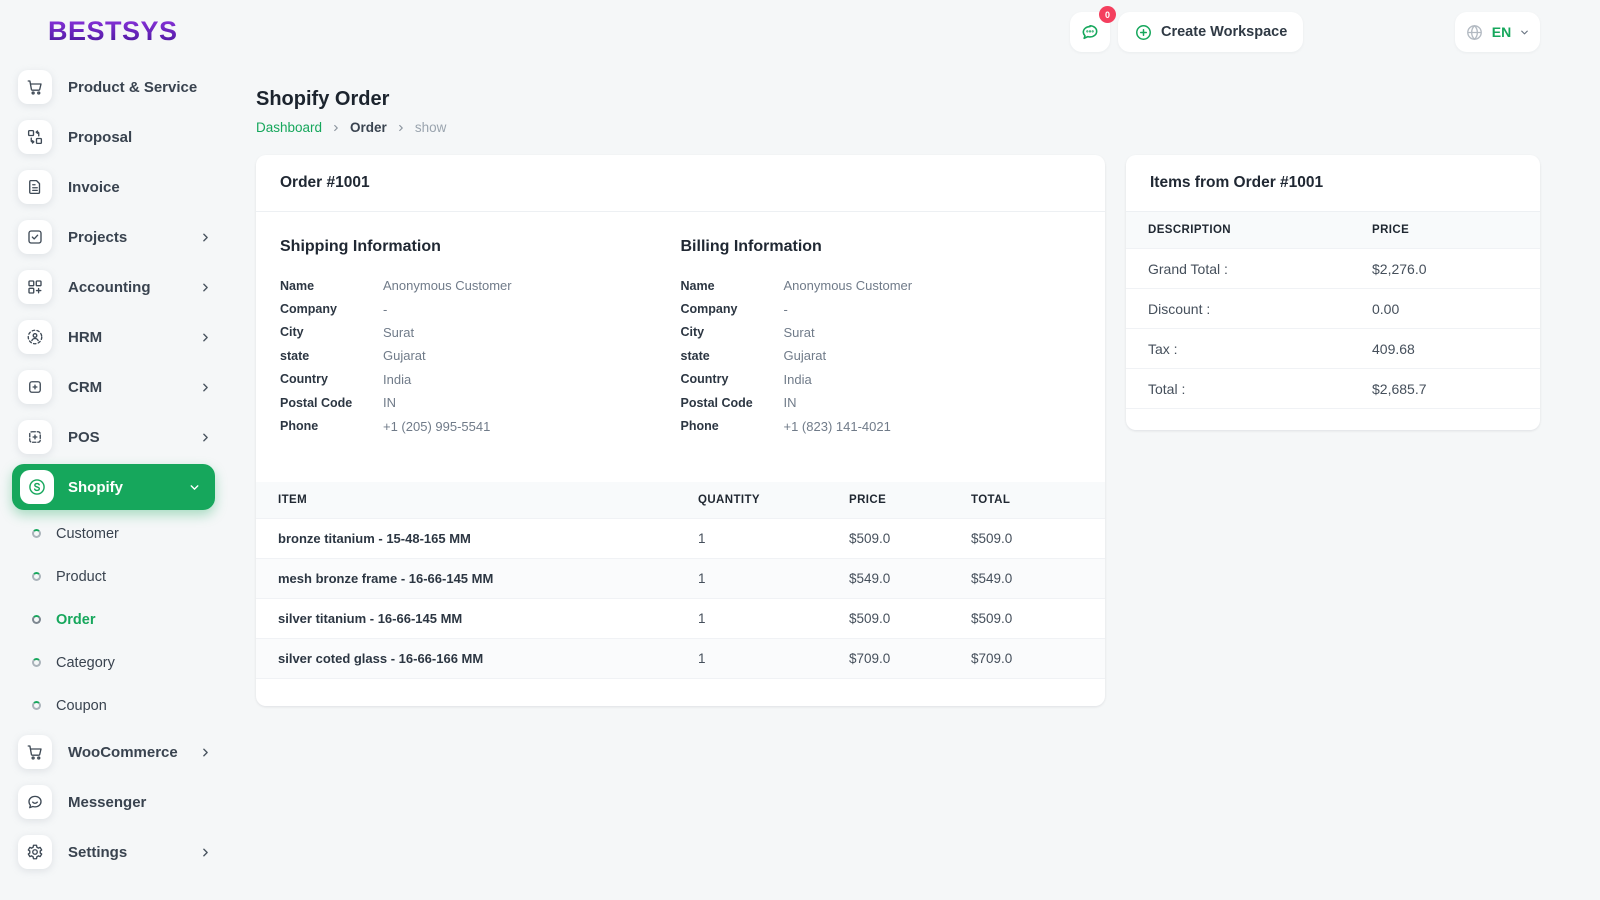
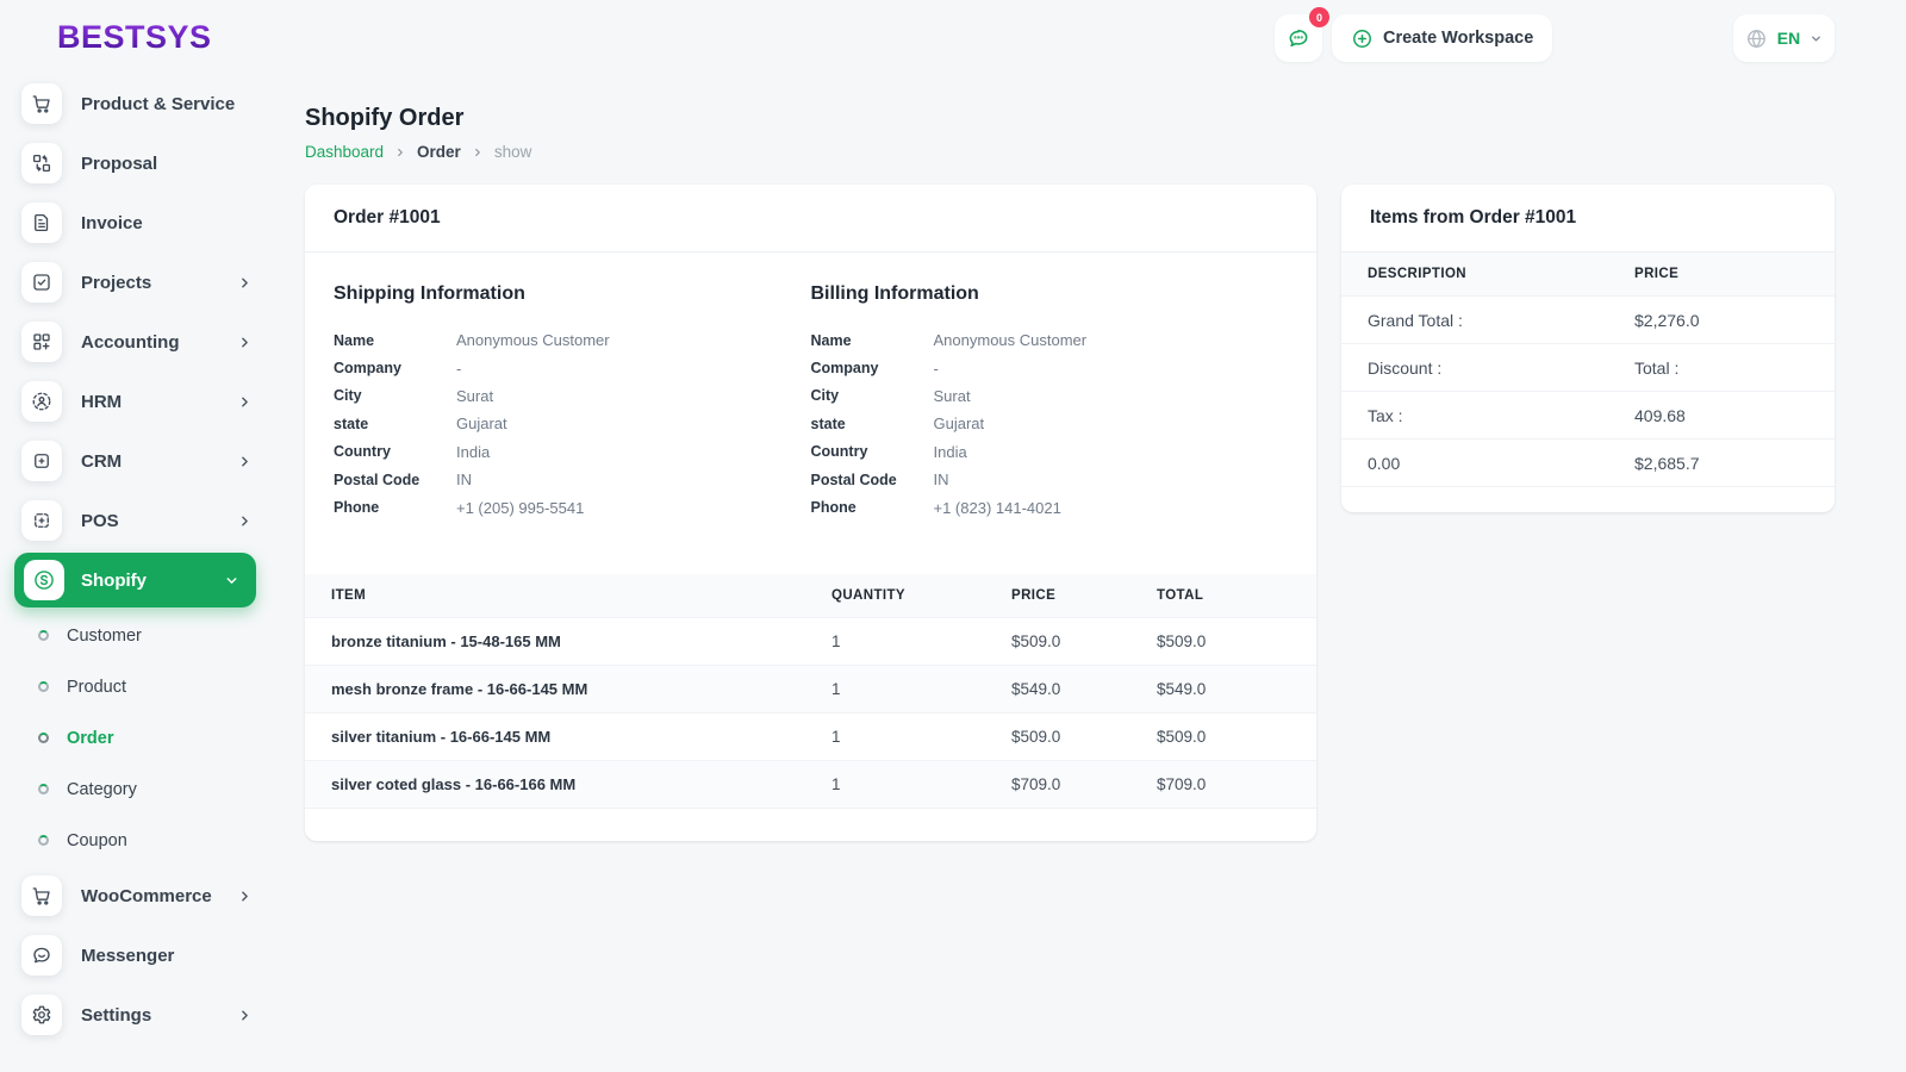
  BESTSYS
  Product & Service
  Proposal
  Invoice
  Projects
  Accounting
  HRM
  CRM
  POS
  Shopify
  Customer
  Product
  Order
  Category
  Coupon
  WooCommerce
  Messenger
  Settings
  0
  Create Workspace
  EN
  Shopify Order
  Dashboard
  Order
  show
  Order #1001
  Shipping Information
  Name
  Anonymous Customer
  Company
  -
  City
  Surat
  state
  Gujarat
  Country
  India
  Postal Code
  IN
  Phone
  +1 (205) 995-5541
  Billing Information
  Name
  Anonymous Customer
  Company
  -
  City
  Surat
  state
  Gujarat
  Country
  India
  Postal Code
  IN
  Phone
  +1 (823) 141-4021
  ITEM
  QUANTITY
  PRICE
  TOTAL
  bronze titanium - 15-48-165 MM
  1
  $509.0
  $509.0
  mesh bronze frame - 16-66-145 MM
  1
  $549.0
  $549.0
  silver titanium - 16-66-145 MM
  1
  $509.0
  $509.0
  silver coted glass - 16-66-166 MM
  1
  $709.0
  $709.0
  Items from Order #1001
  DESCRIPTION
  PRICE
  Grand Total :
  $2,276.0
  Discount :
- 0.00
+ Total :
  Tax :
  409.68
- Total :
+ 0.00
  $2,685.7
